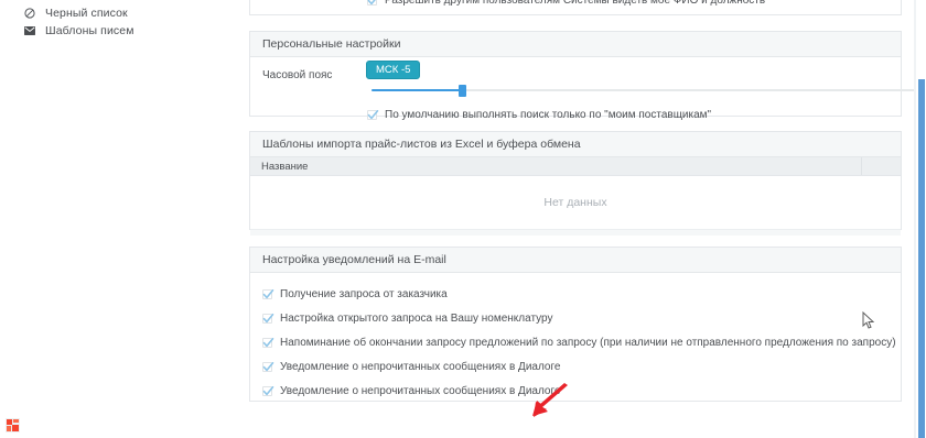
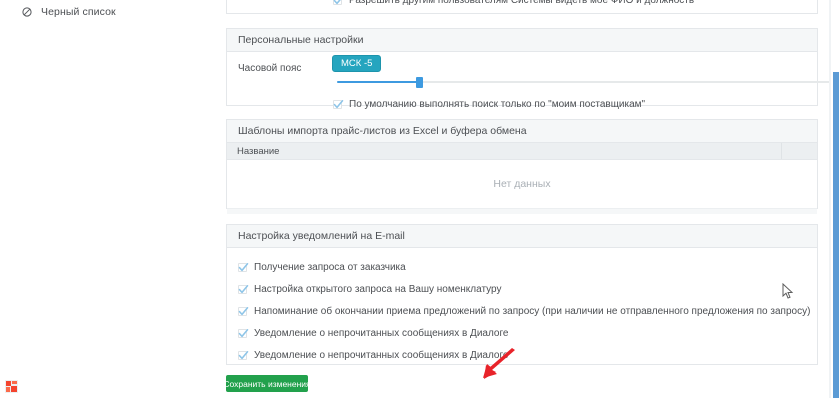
  Черный список
- Шаблоны писем
  Разрешить другим пользователям Системы видеть мое ФИО и должность
  Персональные настройки
  Часовой пояс
  МСК -5
  По умолчанию выполнять поиск только по "моим поставщикам"
  Шаблоны импорта прайс-листов из Excel и буфера обмена
  Название
  Нет данных
  Настройка уведомлений на E-mail
  Получение запроса от заказчика
  Настройка открытого запроса на Вашу номенклатуру
- Напоминание об окончании запросу предложений по запросу (при наличии не отправленного предложения по запросу)
+ Напоминание об окончании приема предложений по запросу (при наличии не отправленного предложения по запросу)
  Уведомление о непрочитанных сообщениях в Диалоге
  Уведомление о непрочитанных сообщениях в Диалог
+ Сохранить изменения
